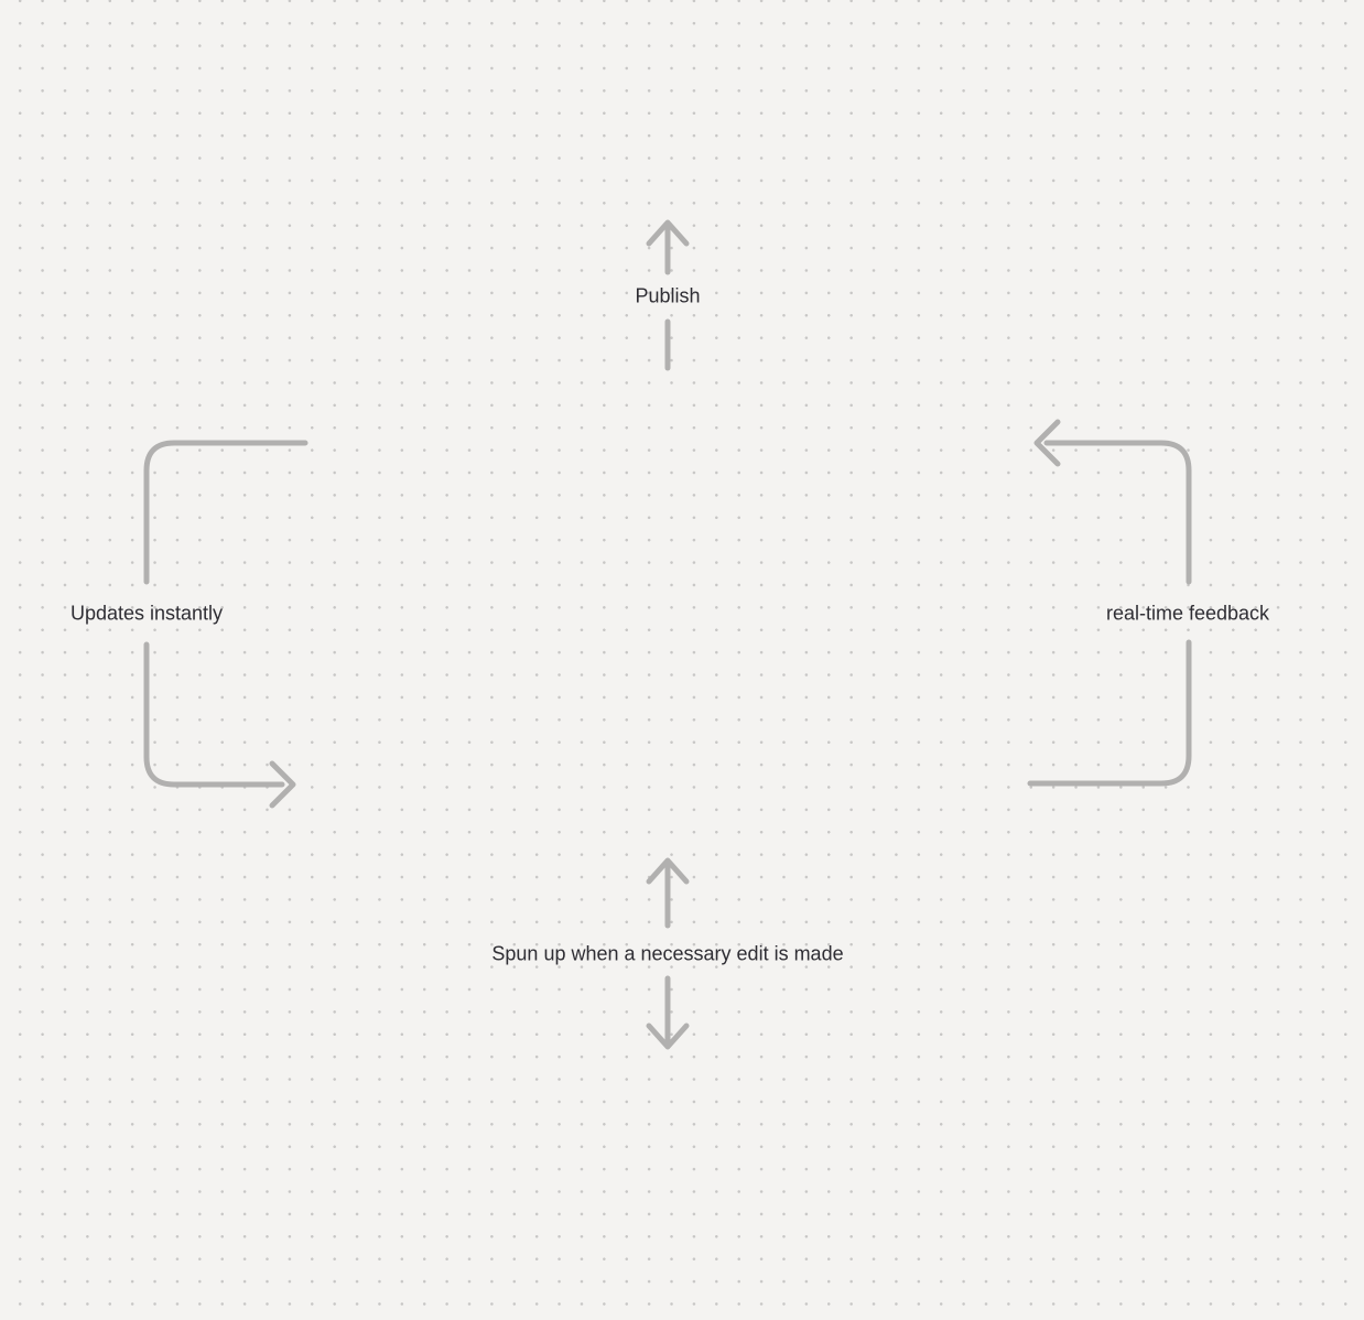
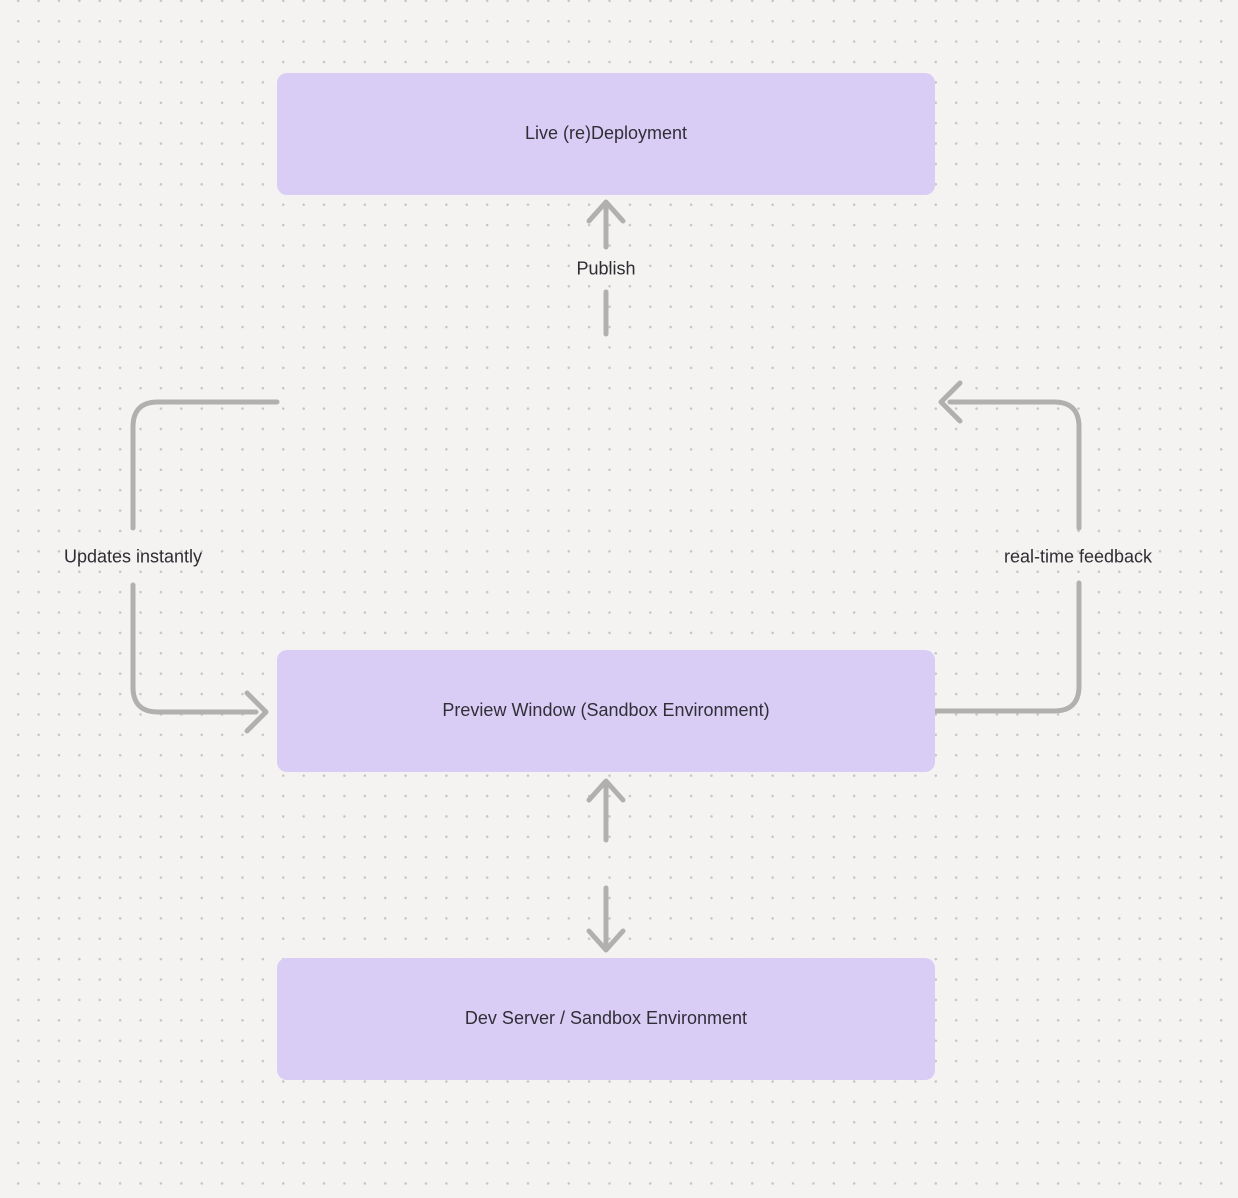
+ Live (re)Deployment
+ Preview Window (Sandbox Environment)
+ Dev Server / Sandbox Environment
  Publish
  Updates instantly
  real-time feedback
- Spun up when a necessary edit is made
